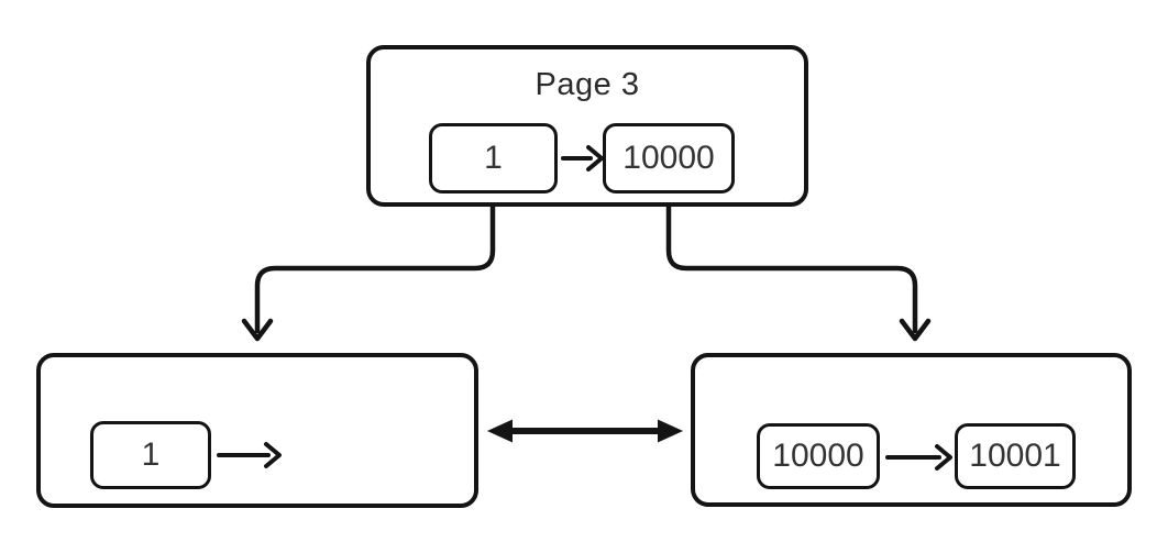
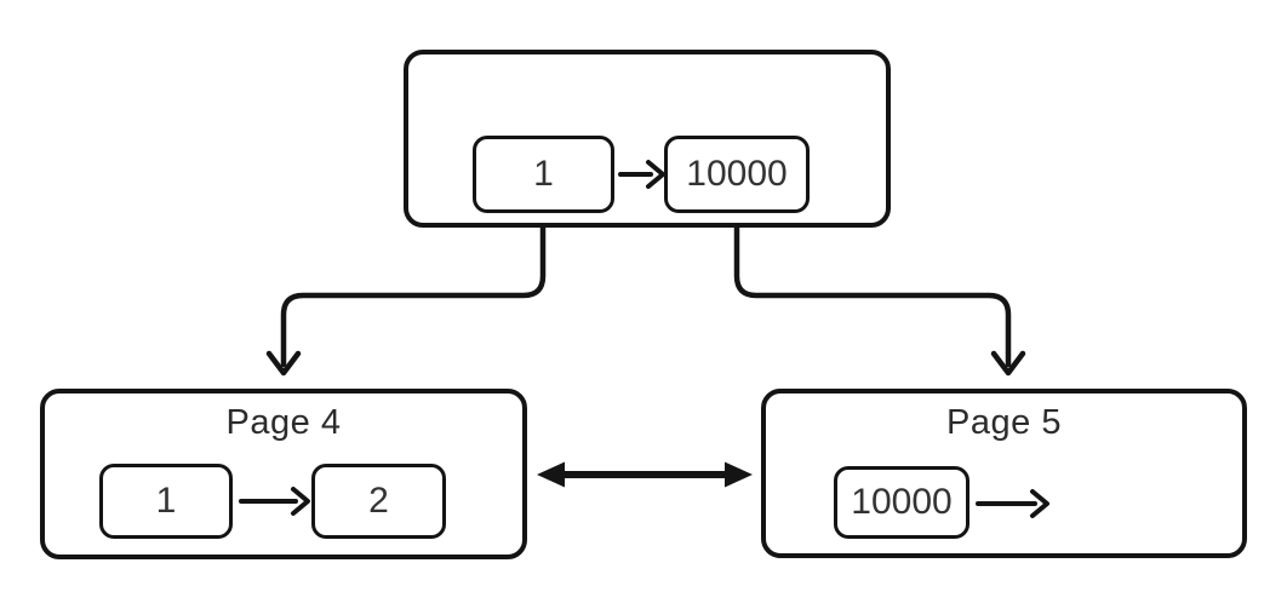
- Page 3
  1
  10000
+ Page 4
  1
+ 2
+ Page 5
  10000
- 10001
